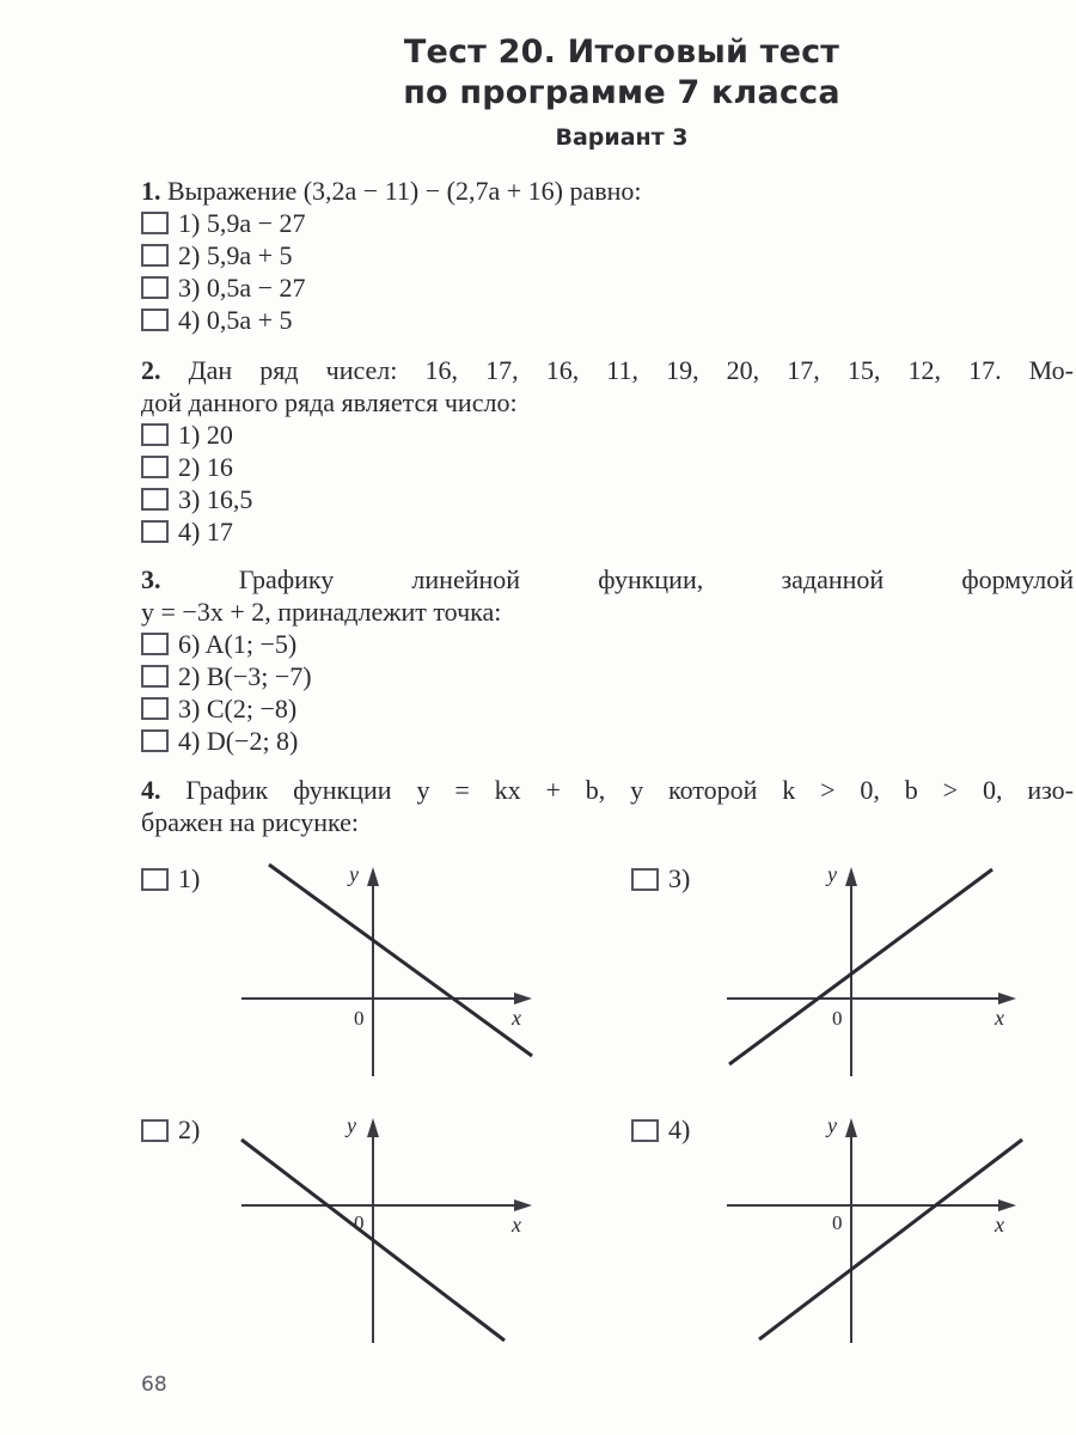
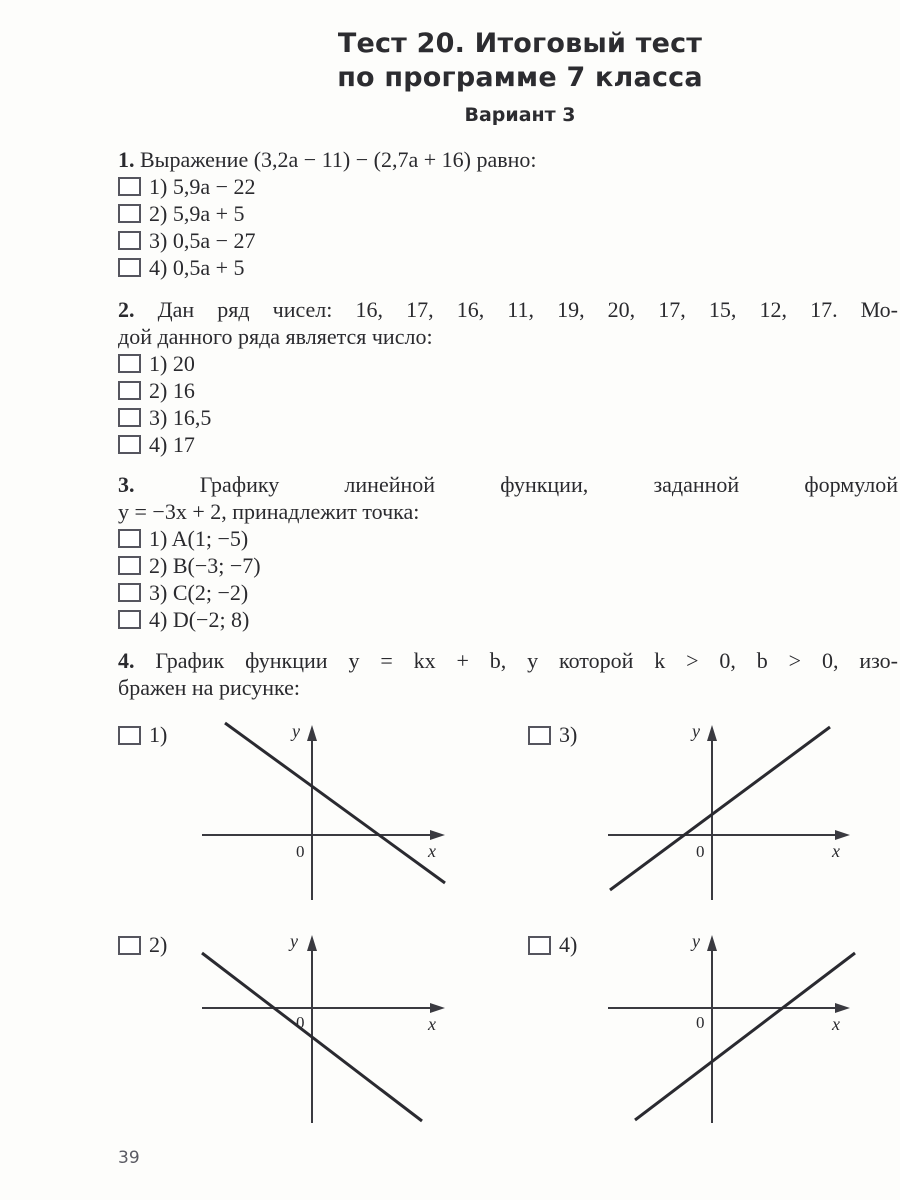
  Тест 20. Итоговый тест
  по программе 7 класса
  Вариант 3
  1. Выражение (3,2a − 11) − (2,7a + 16) равно:
- 1) 5,9a − 27
+ 1) 5,9a − 22
  2) 5,9a + 5
  3) 0,5a − 27
  4) 0,5a + 5
  2. Дан ряд чисел: 16, 17, 16, 11, 19, 20, 17, 15, 12, 17. Мо-
  дой данного ряда является число:
  1) 20
  2) 16
  3) 16,5
  4) 17
  3. Графику линейной функции, заданной формулой
  y = −3x + 2, принадлежит точка:
- 6) A(1; −5)
+ 1) A(1; −5)
  2) B(−3; −7)
- 3) C(2; −8)
+ 3) C(2; −2)
  4) D(−2; 8)
  4. График функции y = kx + b, у которой k > 0, b > 0, изо-
  бражен на рисунке:
  1)
  3)
  2)
  4)
  y
  x
  0
  y
  x
  0
  y
  x
  0
  y
  x
  0
- 68
+ 39
